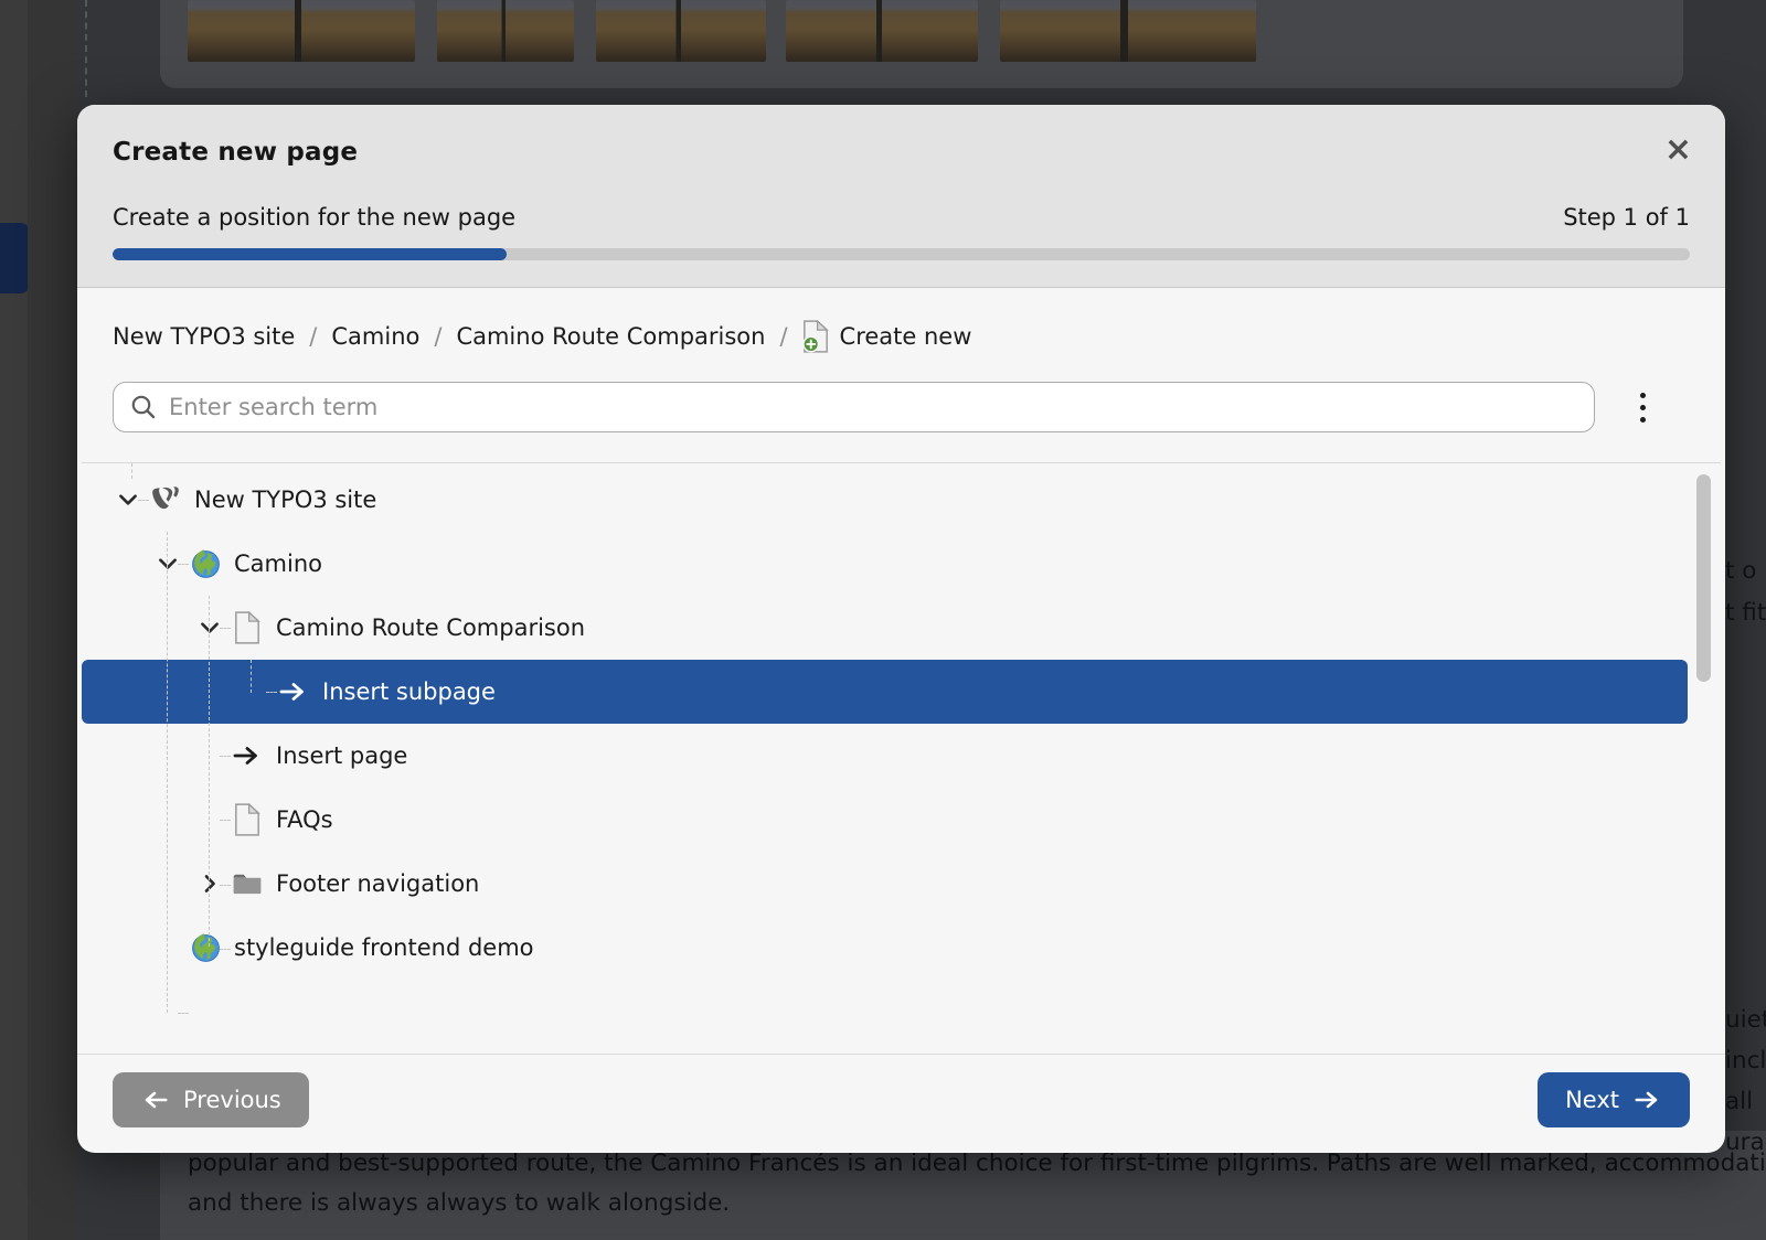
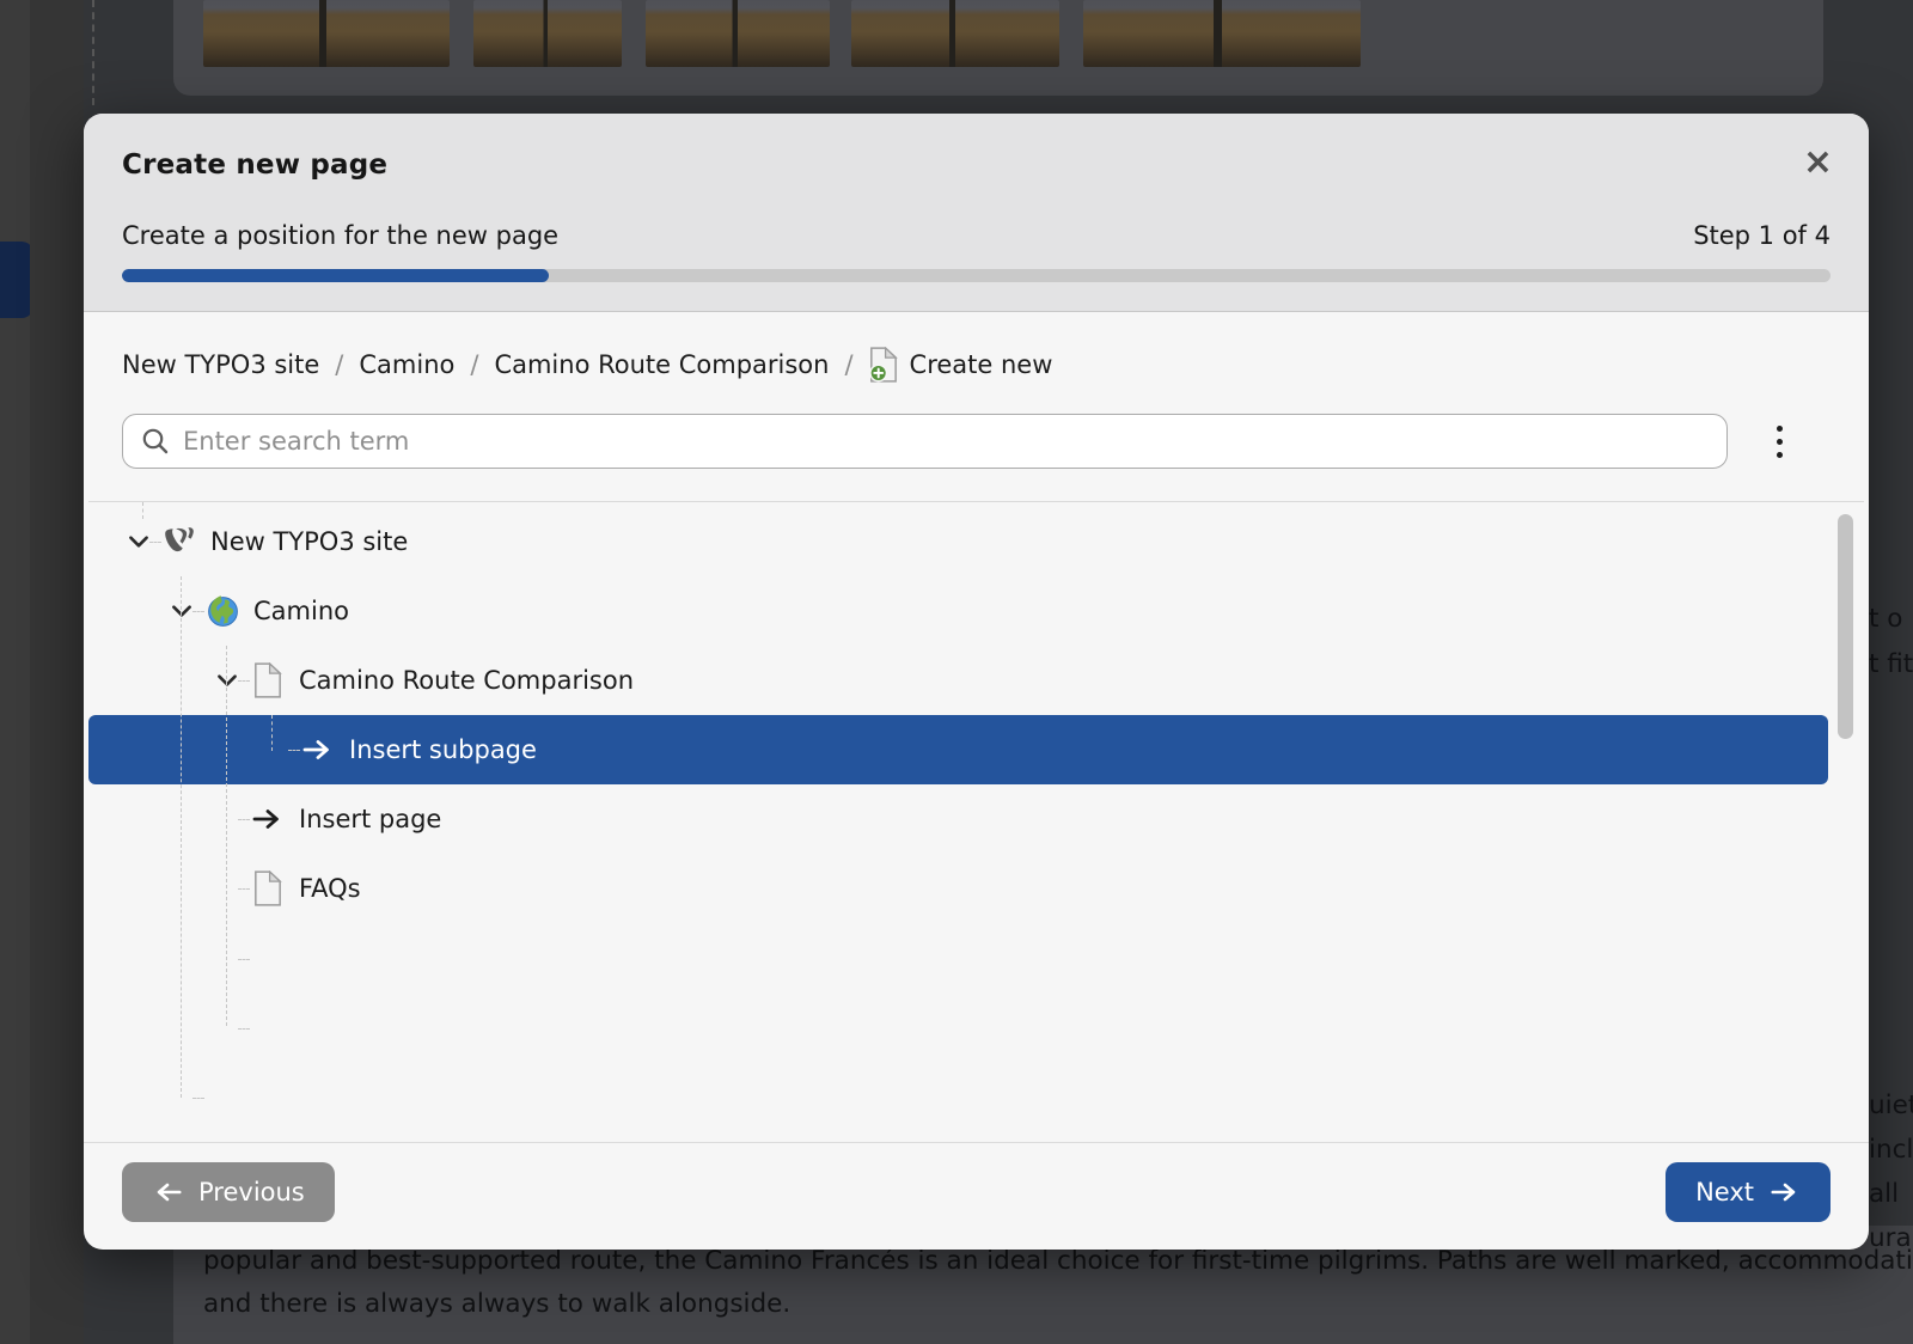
  popular and best-supported route, the Camino Francés is an ideal choice for first-time pilgrims. Paths are well marked, accommodati
  and there is always always to walk alongside.
  t o
  t fit
  uie
  incl
  all
  ura
  Create new page
  ×
  Create a position for the new page
- Step 1 of 1
+ Step 1 of 4
  New TYPO3 site
  /
  Camino
  /
  Camino Route Comparison
  /
  Create new
  Enter search term
  New TYPO3 site
  Camino
  Camino Route Comparison
  Insert subpage
  Insert page
  FAQs
- Footer navigation
- styleguide frontend demo
  Previous
  Next
